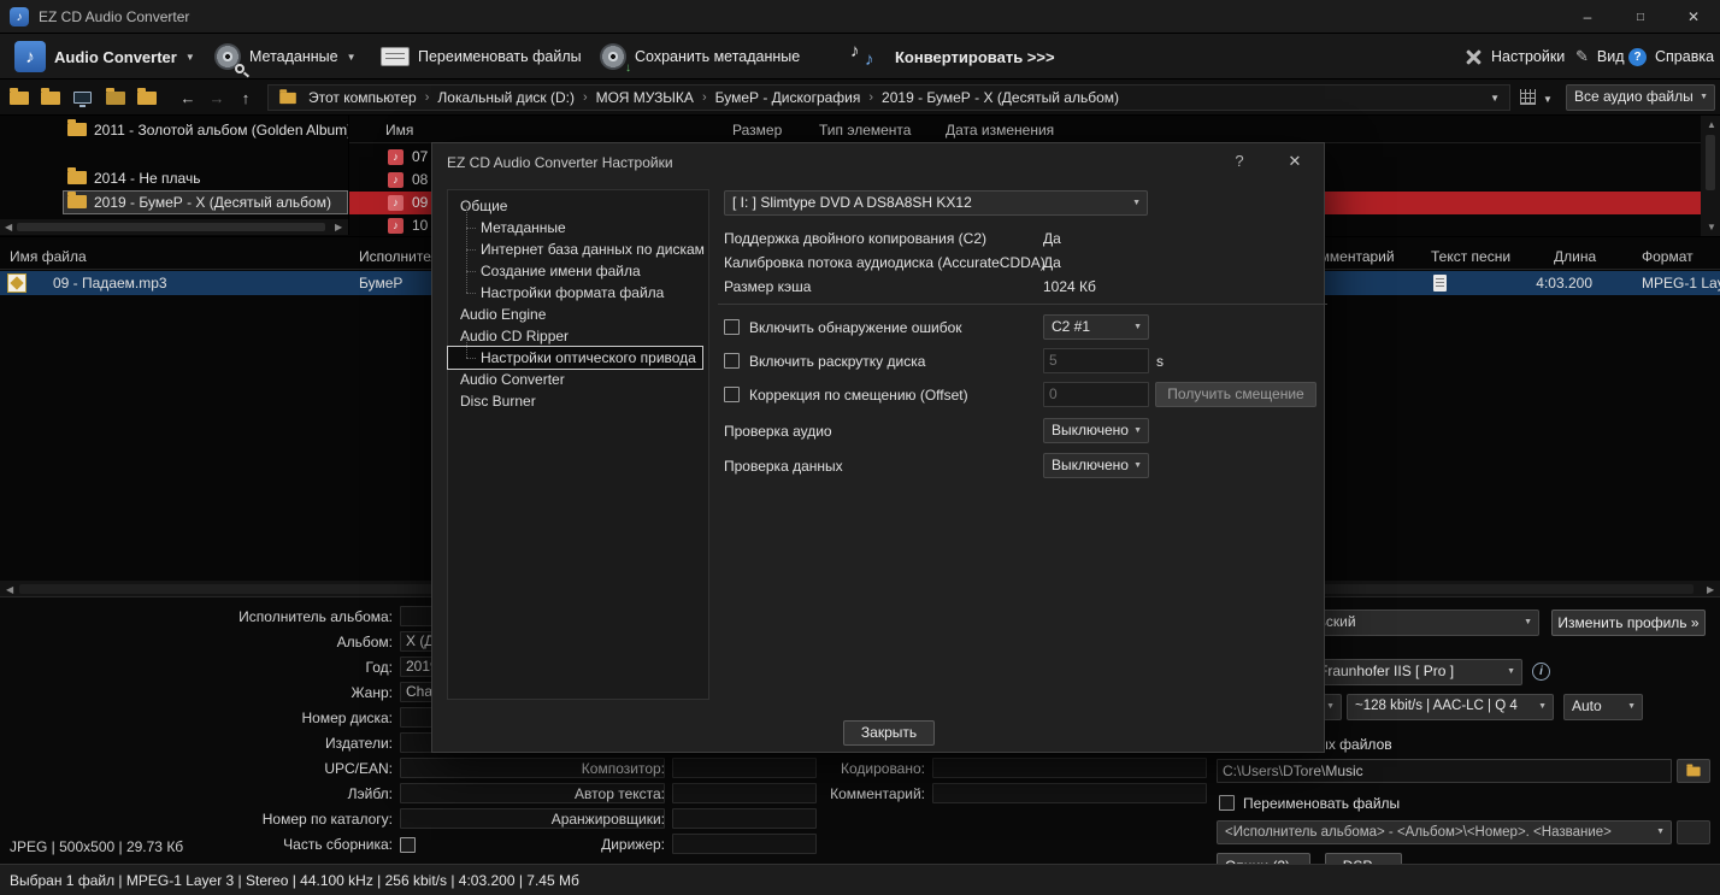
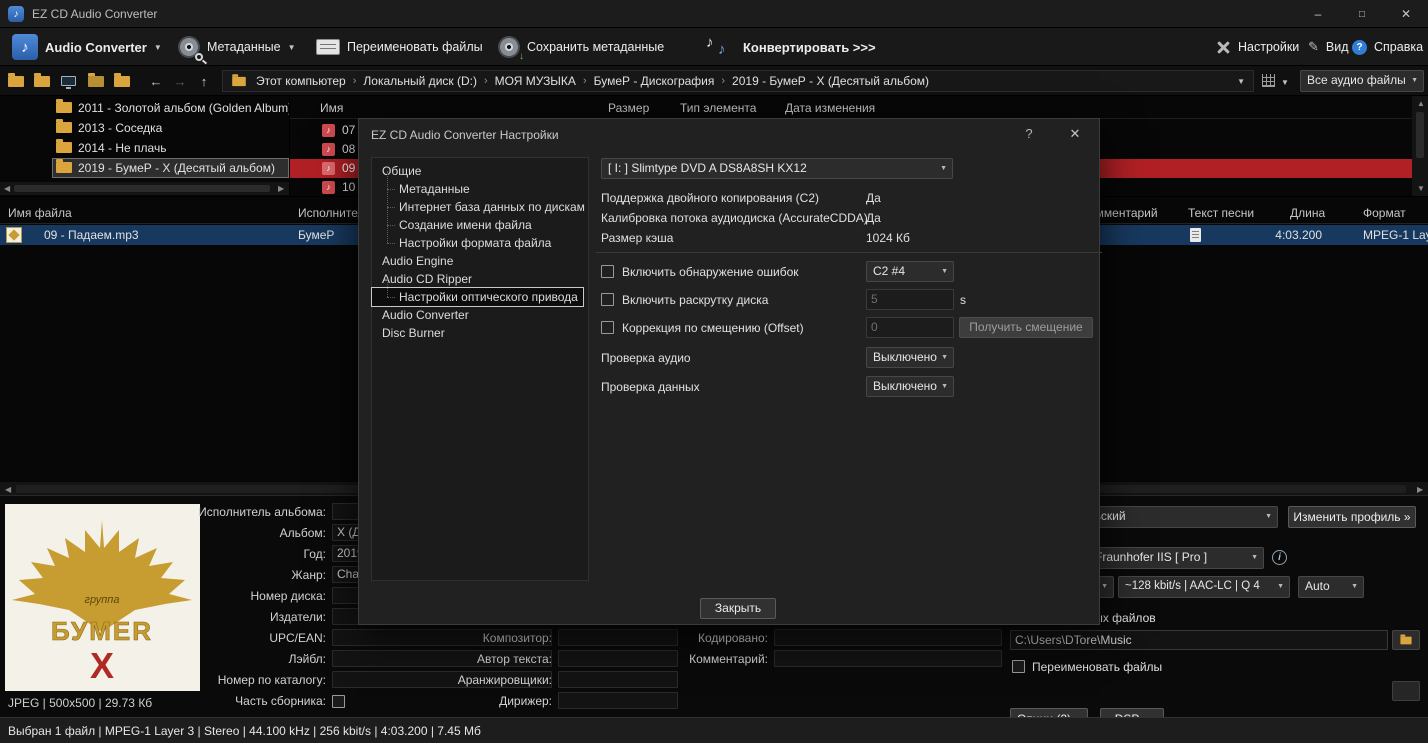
  ♪
  EZ CD Audio Converter
  –
  □
  ✕
  ♪
  Audio Converter
  ▼
  Метаданные
  ▼
  Переименовать файлы
  ↓
  Сохранить метаданные
  ♪
  ♪
  Конвертировать >>>
  Настройки
  ✎
  Вид
  ?
  Справка
  ←
  →
  ↑
  Этот компьютер
  ›
  Локальный диск (D:)
  ›
  МОЯ МУЗЫКА
  ›
  БумеР - Дискография
  ›
  2019 - БумеР - X (Десятый альбом)
  ▼
  ▼
  Все аудио файлы
  2011 - Золотой альбом (Golden Album
+ 2013 - Соседка
  2014 - Не плачь
  2019 - БумеР - X (Десятый альбом)
  ◀
  ▶
  Имя
  Размер
  Тип элемента
  Дата изменения
  ♪
  ♪
  ♪
  ♪
  ▲
  ▼
  Имя файла
  Исполните
  ментарий
  Текст песни
  Длина
  Формат
  09 - Падаем.mp3
  БумеР
  4:03.200
  ◀
  ▶
+ группа
+ БУМЕR
+ X
  JPEG | 500x500 | 29.73 Кб
  Исполнитель альбома:
  Альбом:
  Год:
  Жанр:
  Номер диска:
  Издатели:
  UPC/EAN:
  Лэйбл:
  Номер по каталогу:
  Часть сборника:
  X (Д
  201
  Cha
  Композитор:
  Автор текста:
  Аранжировщики:
  Дирижер:
  Кодировано:
  Комментарий:
  Изменить профиль »
  raunhofer IIS [ Pro ]
  i
  ~128 kbit/s | AAC-LC | Q 4
  Auto
  C:\Users\DTore\Music
  Переименовать файлы
- <Исполнитель альбома> - <Альбом>\<Номер>. <Название>
  Выбран 1 файл | MPEG-1 Layer 3 | Stereo | 44.100 kHz | 256 kbit/s | 4:03.200 | 7.45 Мб
  EZ CD Audio Converter Настройки
  ?
  ✕
  Общие
  Метаданные
  Интернет база данных по дискам
  Создание имени файла
  Настройки формата файла
  Audio Engine
  Audio CD Ripper
  Настройки оптического привода
  Audio Converter
  Disc Burner
  [ I: ] Slimtype DVD A DS8A8SH KX12
  Поддержка двойного копирования (C2)
  Да
  Калибровка потока аудиодиска (AccurateCDDA)
  Да
  Размер кэша
  1024 Кб
  Включить обнаружение ошибок
- C2 #1
+ C2 #4
  Включить раскрутку диска
  5
  s
  Коррекция по смещению (Offset)
  0
  Получить смещение
  Проверка аудио
  Выключено
  Проверка данных
  Выключено
  Закрыть
